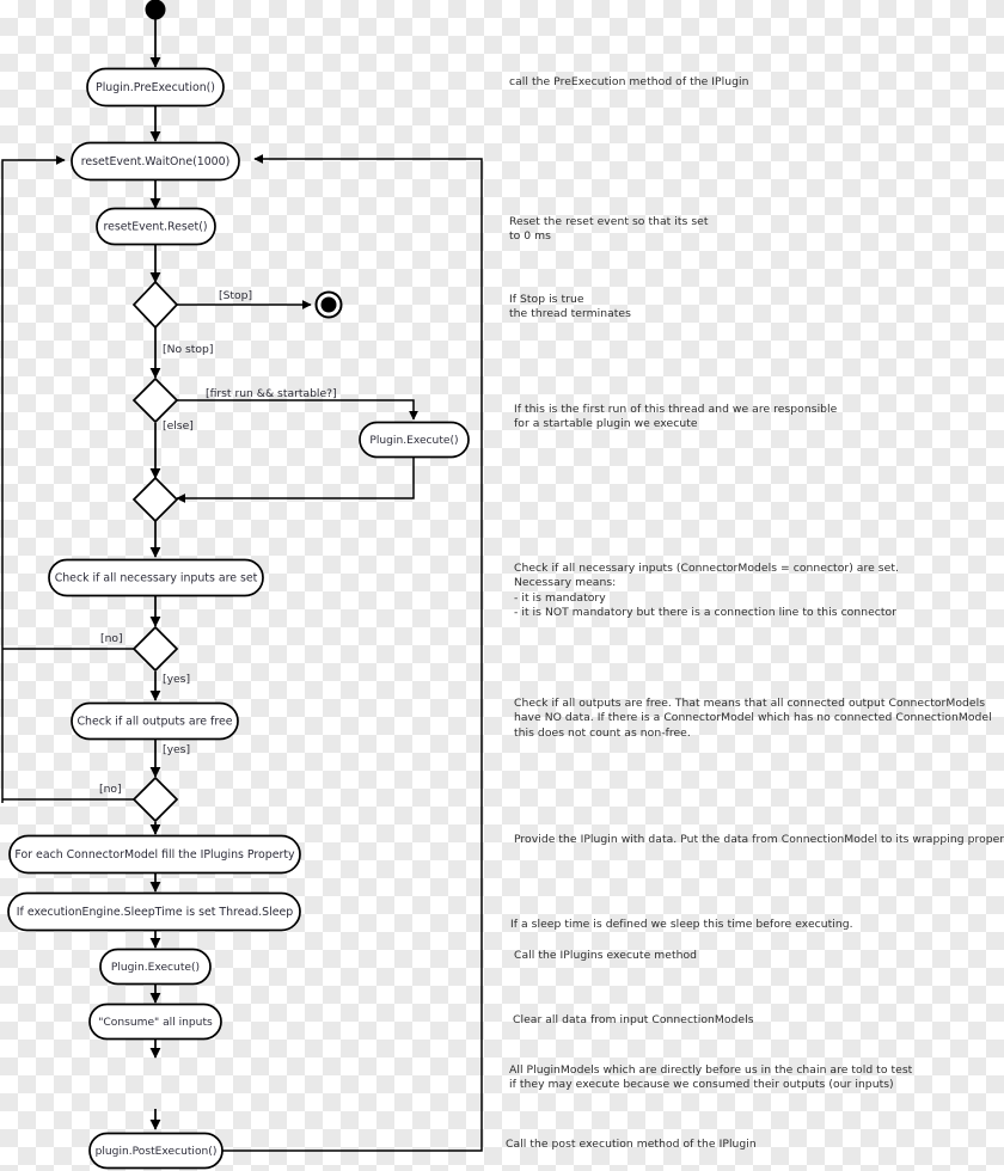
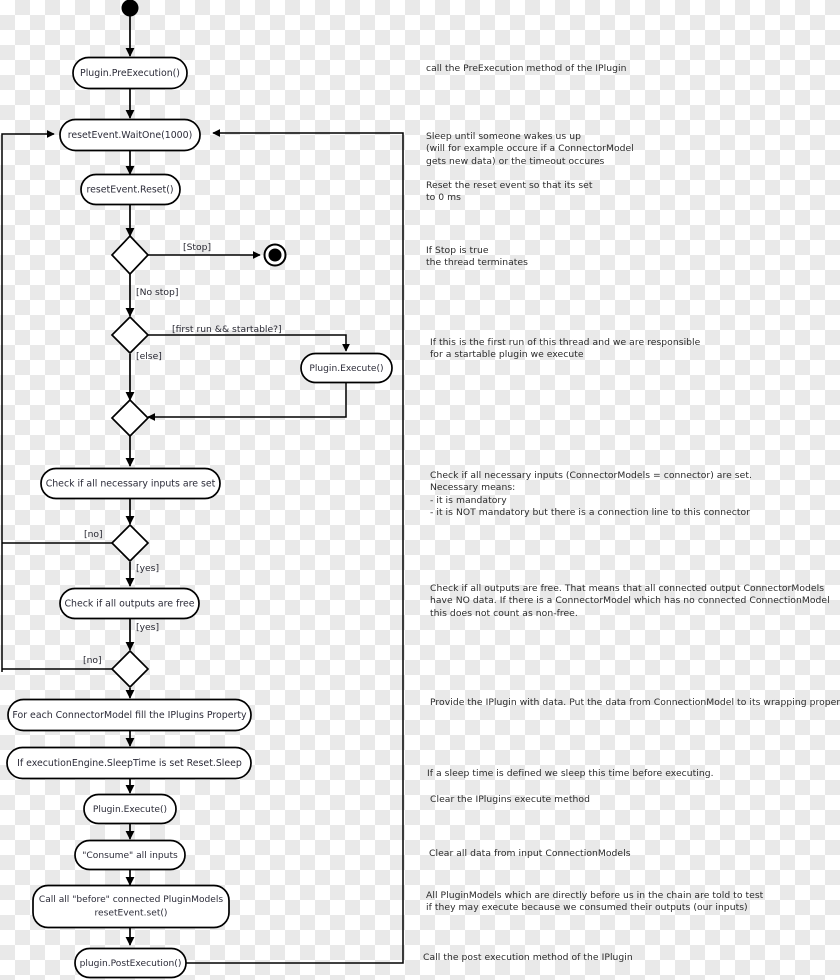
  Plugin.PreExecution()
  resetEvent.WaitOne(1000)
  resetEvent.Reset()
  Plugin.Execute()
  Check if all necessary inputs are set
  Check if all outputs are free
  For each ConnectorModel fill the IPlugins Property
- If executionEngine.SleepTime is set Thread.Sleep
+ If executionEngine.SleepTime is set Reset.Sleep
  Plugin.Execute()
  "Consume" all inputs
+ Call all "before" connected PluginModels
+ resetEvent.set()
  plugin.PostExecution()
  [Stop]
  [No stop]
  [first run && startable?]
  [else]
  [no]
  [yes]
  [yes]
  [no]
  call the PreExecution method of the IPlugin
+ Sleep until someone wakes us up
+ (will for example occure if a ConnectorModel
+ gets new data) or the timeout occures
  Reset the reset event so that its set
  to 0 ms
  If Stop is true
  the thread terminates
  If this is the first run of this thread and we are responsible
  for a startable plugin we execute
  Check if all necessary inputs (ConnectorModels = connector) are set.
  Necessary means:
  - it is mandatory
  - it is NOT mandatory but there is a connection line to this connector
  Check if all outputs are free. That means that all connected output ConnectorModels
  have NO data. If there is a ConnectorModel which has no connected ConnectionModel
  this does not count as non-free.
  Provide the IPlugin with data. Put the data from ConnectionModel to its wrapping proper
  If a sleep time is defined we sleep this time before executing.
- Call the IPlugins execute method
+ Clear the IPlugins execute method
  Clear all data from input ConnectionModels
  All PluginModels which are directly before us in the chain are told to test
  if they may execute because we consumed their outputs (our inputs)
  Call the post execution method of the IPlugin
